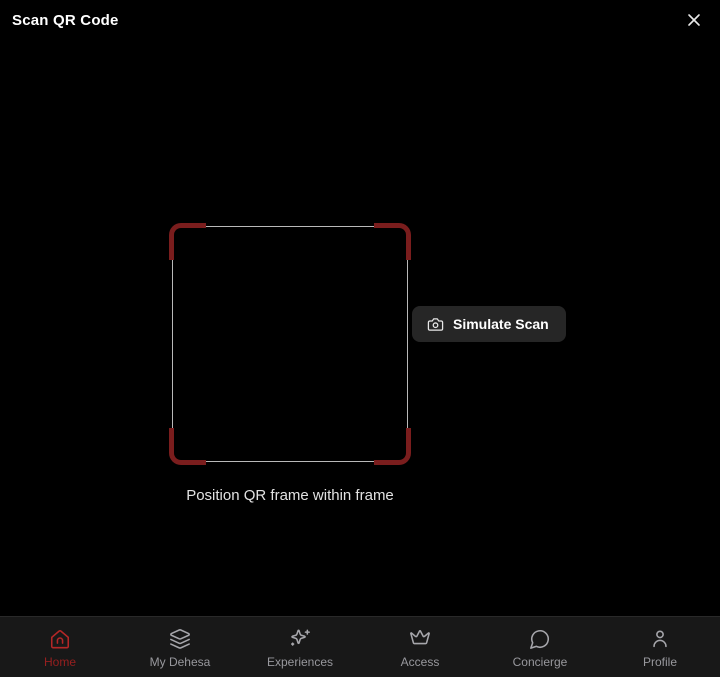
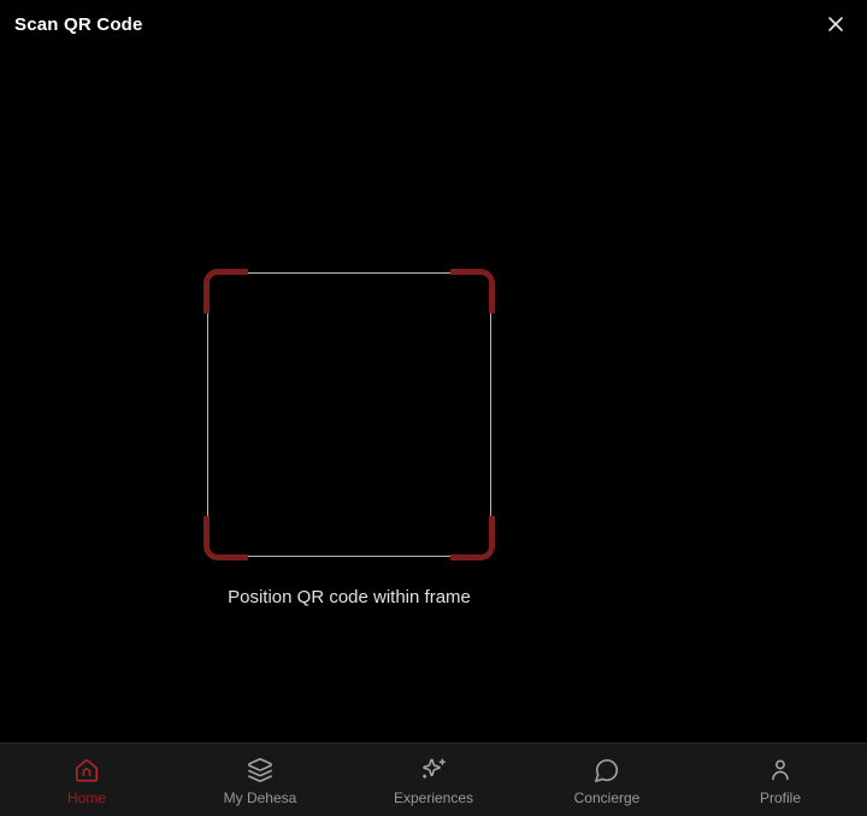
  Scan QR Code
- Simulate Scan
- Position QR frame within frame
+ Position QR code within frame
  Home
  My Dehesa
  Experiences
- Access
  Concierge
  Profile
